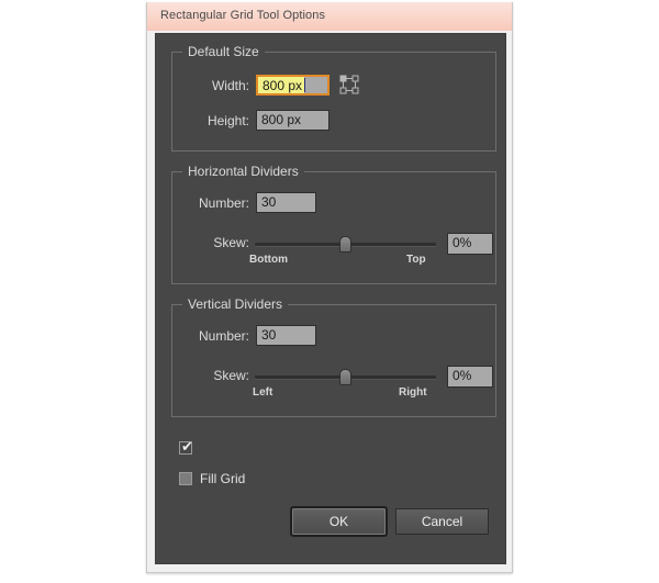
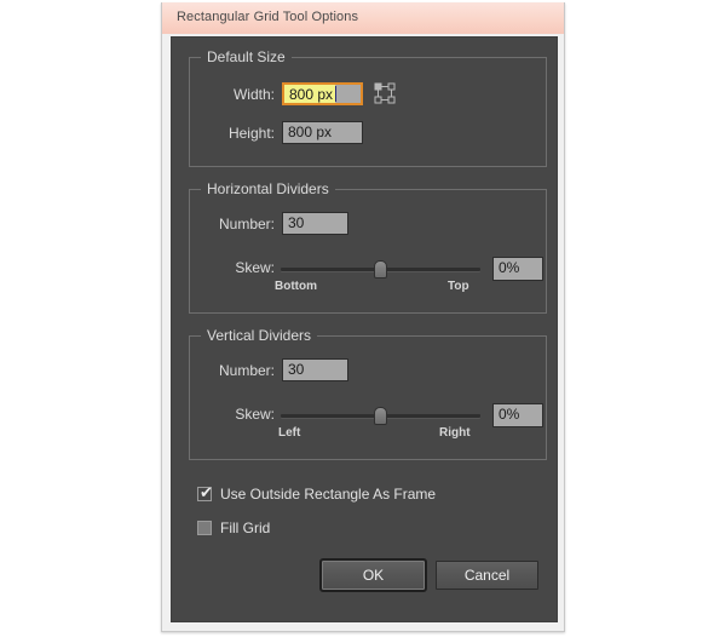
  Rectangular Grid Tool Options
  Default Size
  Width:
  800 px
  Height:
  800 px
  Horizontal Dividers
  Number:
  30
  Skew:
  Bottom
  Top
  0%
  Vertical Dividers
  Number:
  30
  Skew:
  Left
  Right
  0%
  ✔
+ Use Outside Rectangle As Frame
  Fill Grid
  OK
  Cancel
